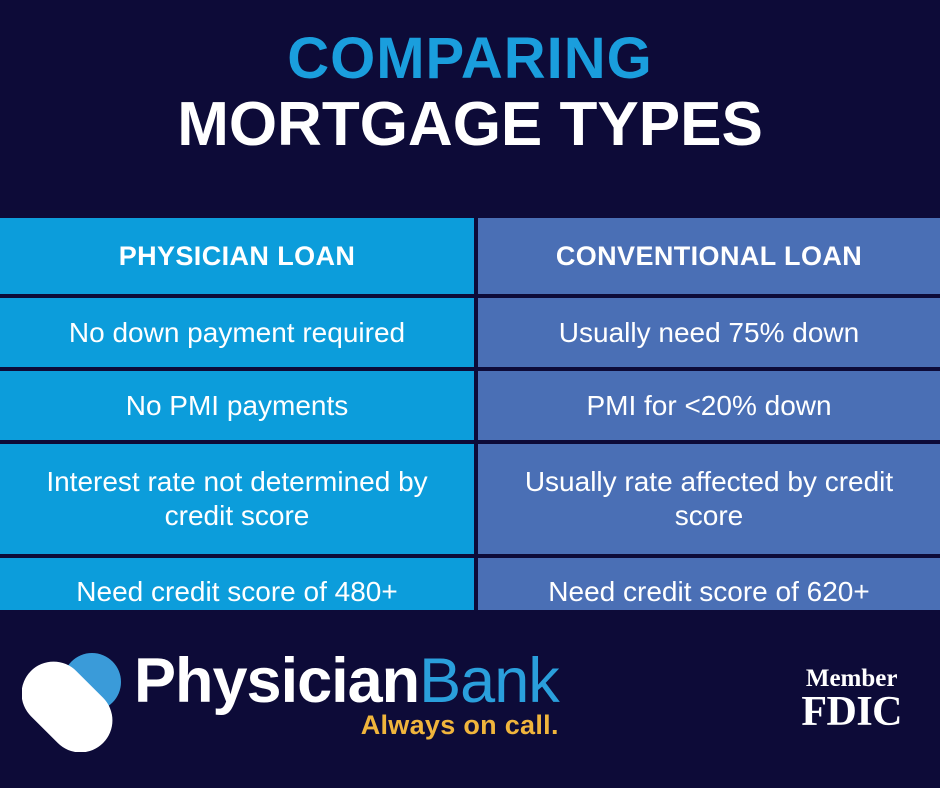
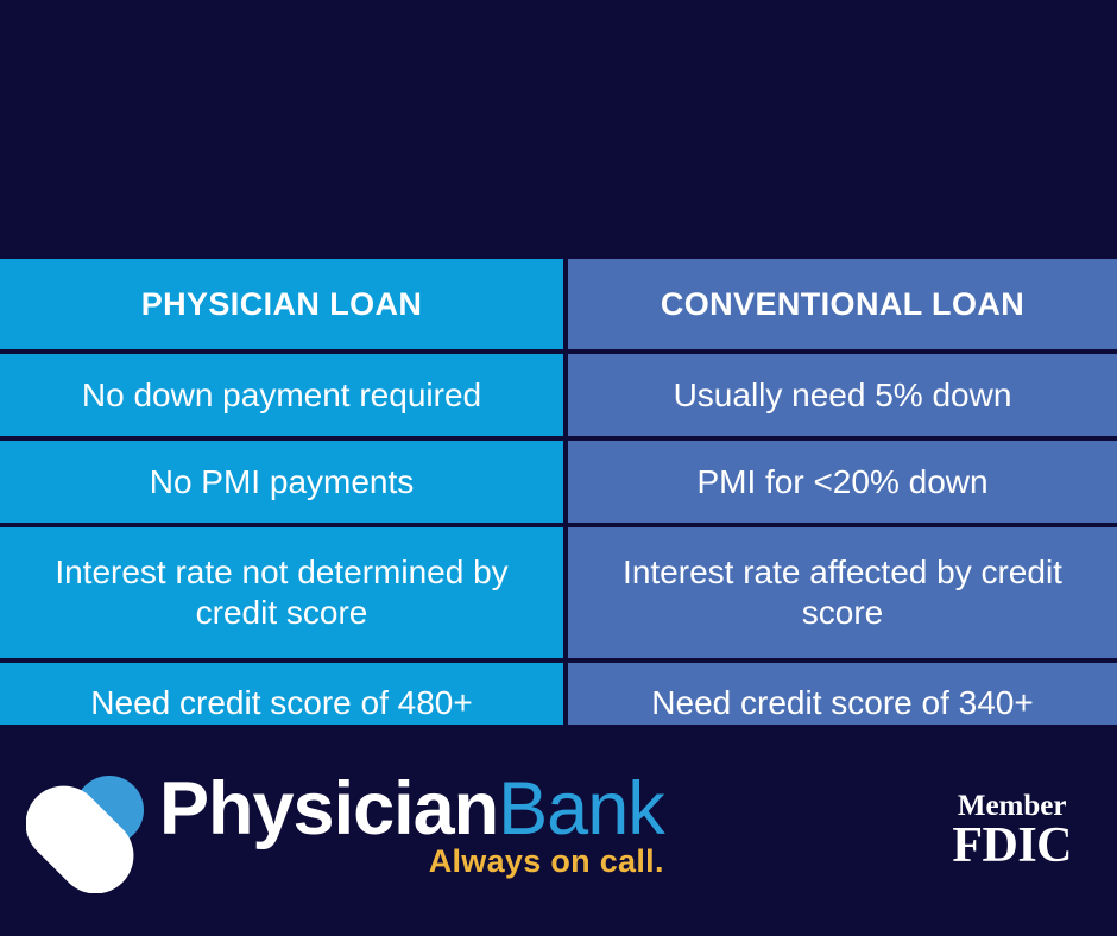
- COMPARING
- MORTGAGE TYPES
  PHYSICIAN LOAN
  CONVENTIONAL LOAN
  No down payment required
- Usually need 75% down
+ Usually need 5% down
  No PMI payments
  PMI for <20% down
  Interest rate not determined by credit score
- Usually rate affected by credit score
+ Interest rate affected by credit score
  Need credit score of 480+
- Need credit score of 620+
+ Need credit score of 340+
  PhysicianBank
  Always on call.
  Member
  FDIC
